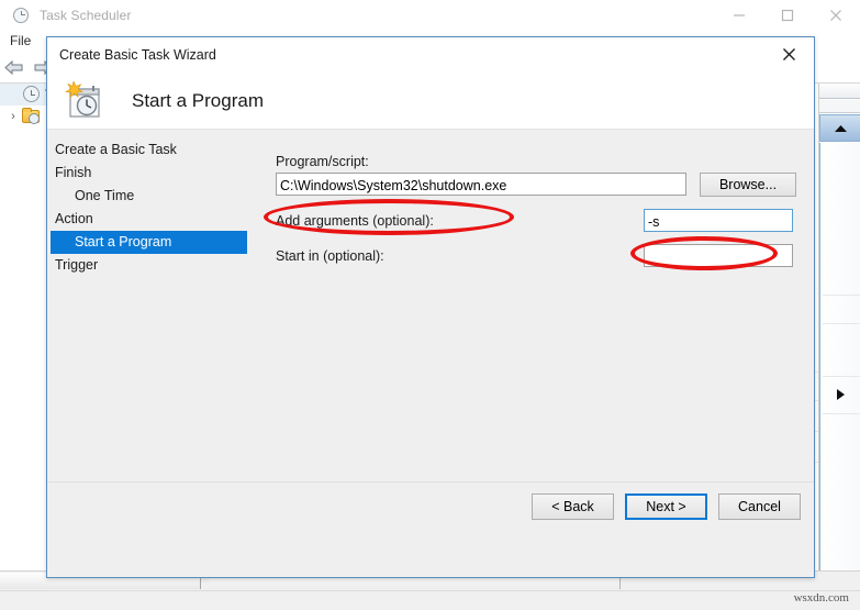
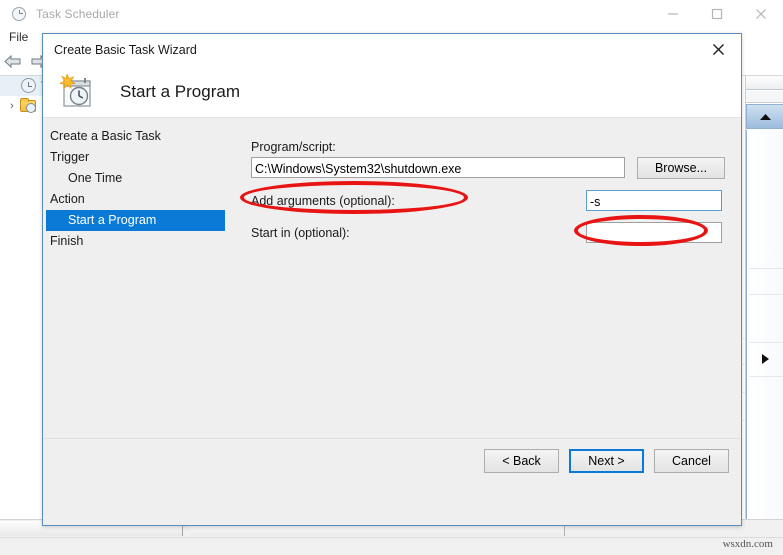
  Task Scheduler
  File
  ›
  wsxdn.com
  Create Basic Task Wizard
  Start a Program
  Create a Basic Task
- Finish
+ Trigger
  One Time
  Action
  Start a Program
- Trigger
+ Finish
  Program/script:
  C:\Windows\System32\shutdown.exe
  Browse...
  Add arguments (optional):
  -s
  Start in (optional):
  < Back
  Next >
  Cancel
